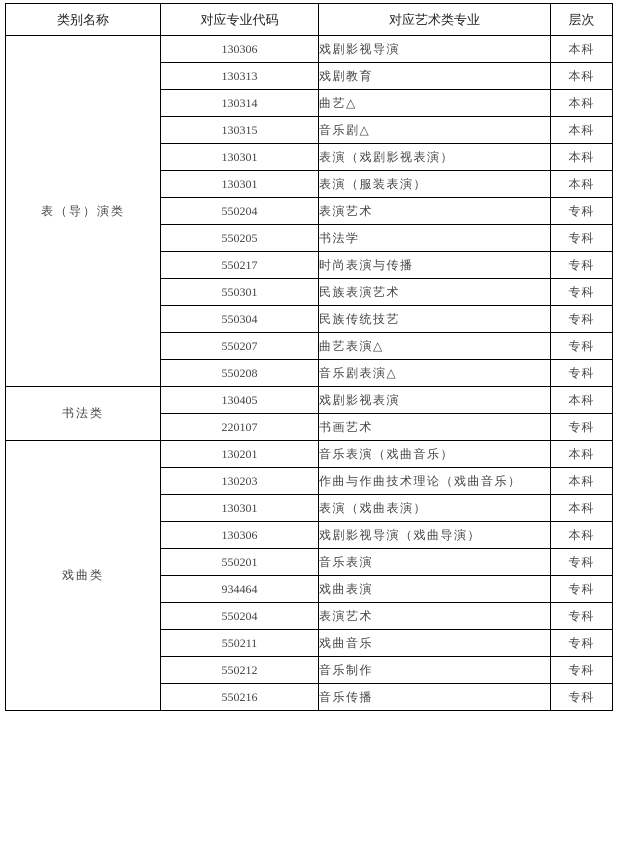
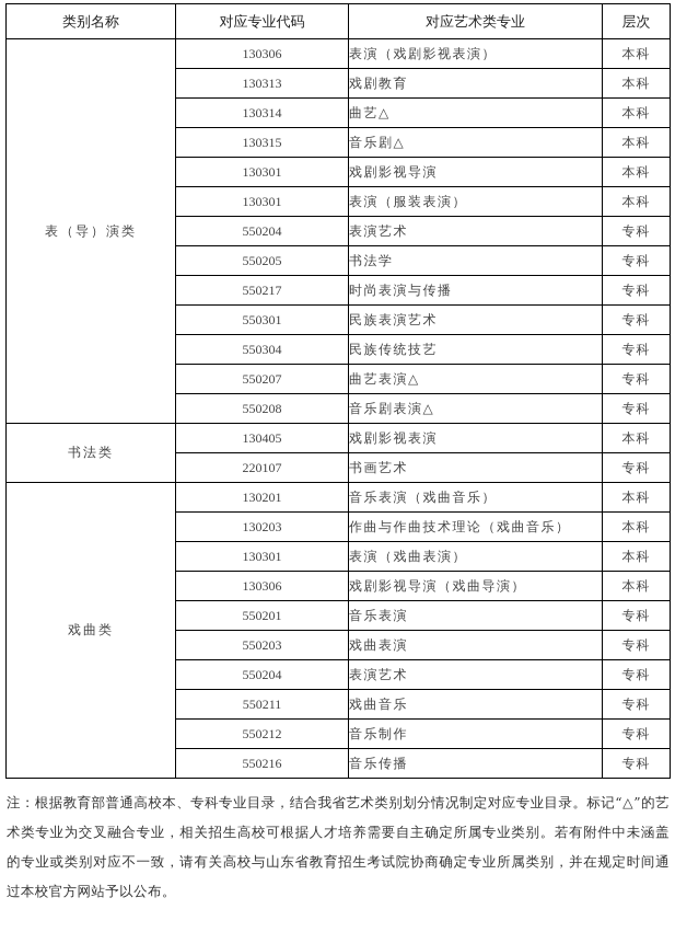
  类别名称	对应专业代码	对应艺术类专业	层次
- 表（导）演类	130306	戏剧影视导演	本科
+ 表（导）演类	130306	表演（戏剧影视表演）	本科
  130313	戏剧教育	本科
  130314	曲艺△	本科
  130315	音乐剧△	本科
- 130301	表演（戏剧影视表演）	本科
+ 130301	戏剧影视导演	本科
  130301	表演（服装表演）	本科
  550204	表演艺术	专科
  550205	书法学	专科
  550217	时尚表演与传播	专科
  550301	民族表演艺术	专科
  550304	民族传统技艺	专科
  550207	曲艺表演△	专科
  550208	音乐剧表演△	专科
  书法类	130405	戏剧影视表演	本科
  220107	书画艺术	专科
  戏曲类	130201	音乐表演（戏曲音乐）	本科
  130203	作曲与作曲技术理论（戏曲音乐）	本科
  130301	表演（戏曲表演）	本科
  130306	戏剧影视导演（戏曲导演）	本科
  550201	音乐表演	专科
- 934464	戏曲表演	专科
+ 550203	戏曲表演	专科
  550204	表演艺术	专科
  550211	戏曲音乐	专科
  550212	音乐制作	专科
  550216	音乐传播	专科
+ 注：根据教育部普通高校本、专科专业目录，结合我省艺术类别划分情况制定对应专业目录。标记“△”的艺术类专业为交叉融合专业，相关招生高校可根据人才培养需要自主确定所属专业类别。若有附件中未涵盖的专业或类别对应不一致，请有关高校与山东省教育招生考试院协商确定专业所属类别，并在规定时间通过本校官方网站予以公布。
